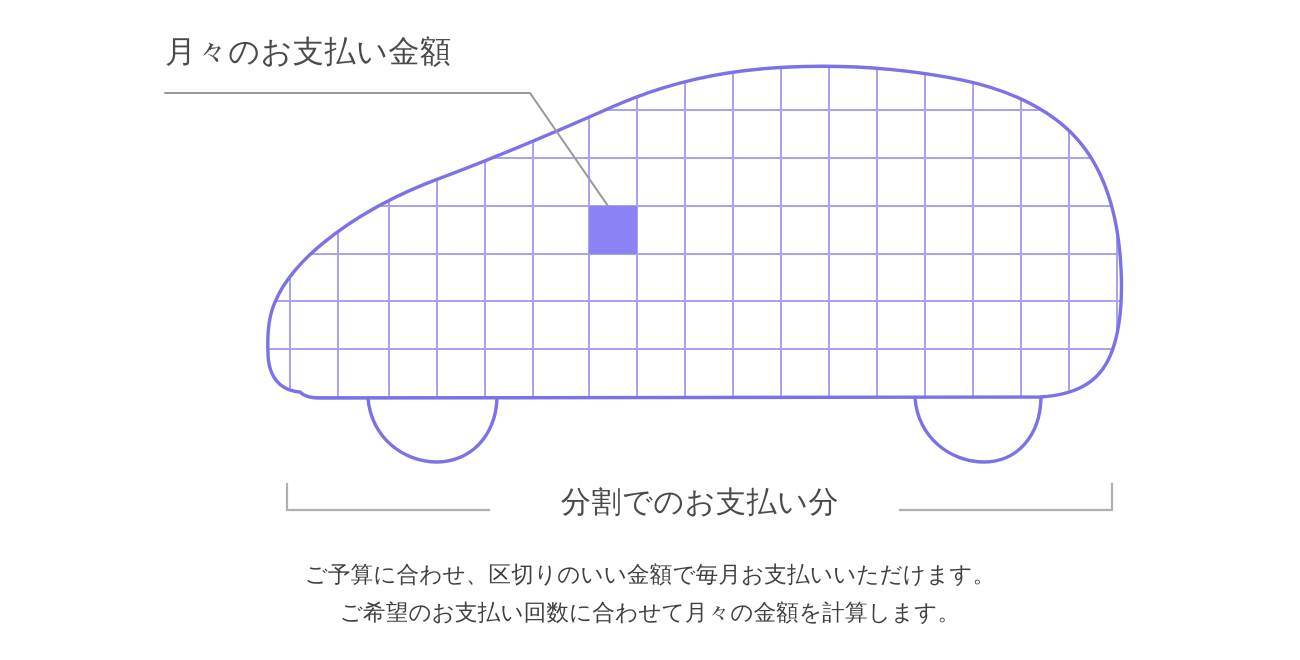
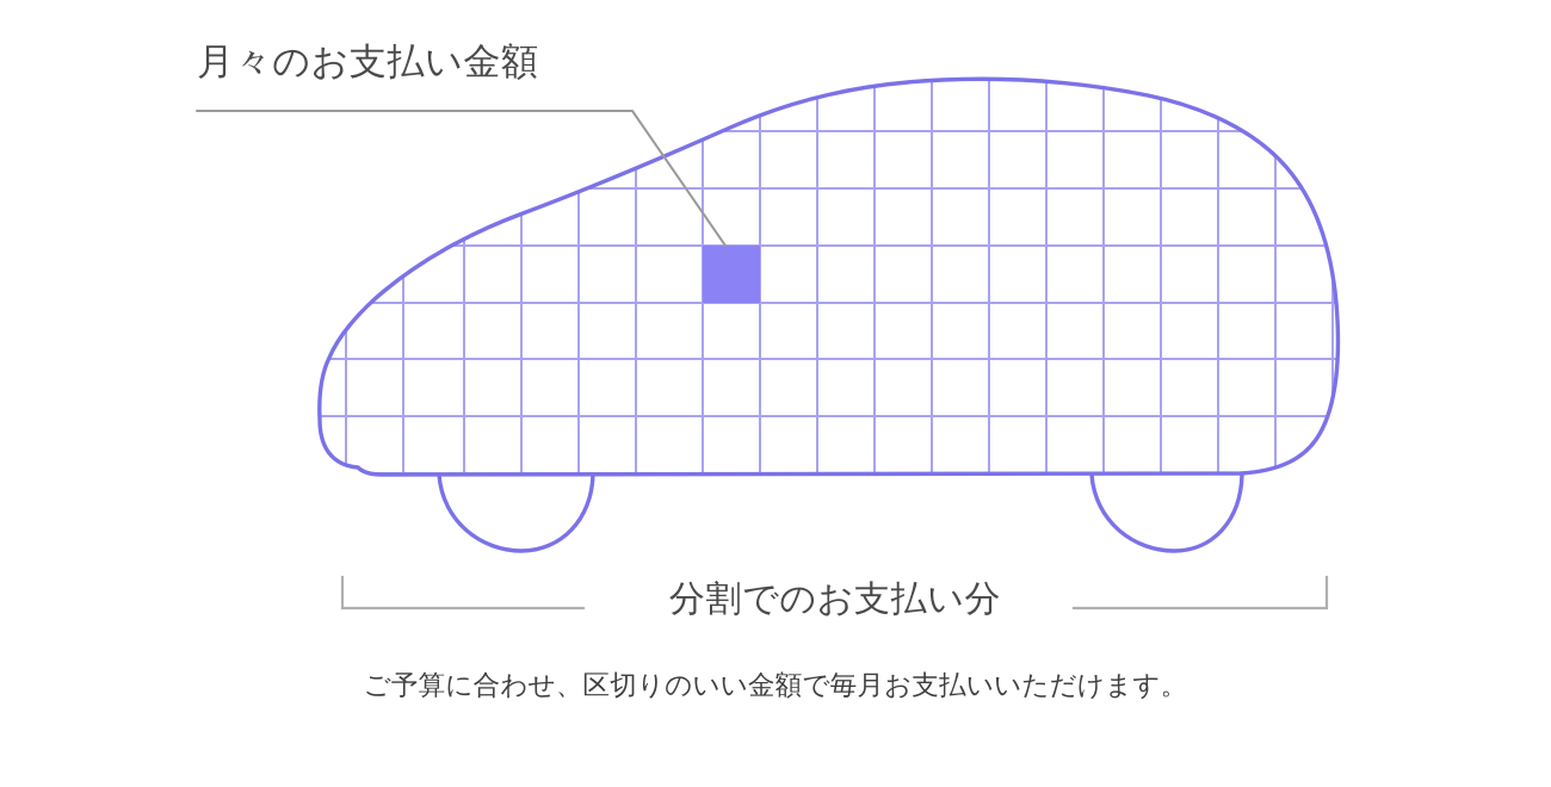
  月々のお支払い金額
  分割でのお支払い分
  ご予算に合わせ、区切りのいい金額で毎月お支払いいただけます。
- ご希望のお支払い回数に合わせて月々の金額を計算します。
